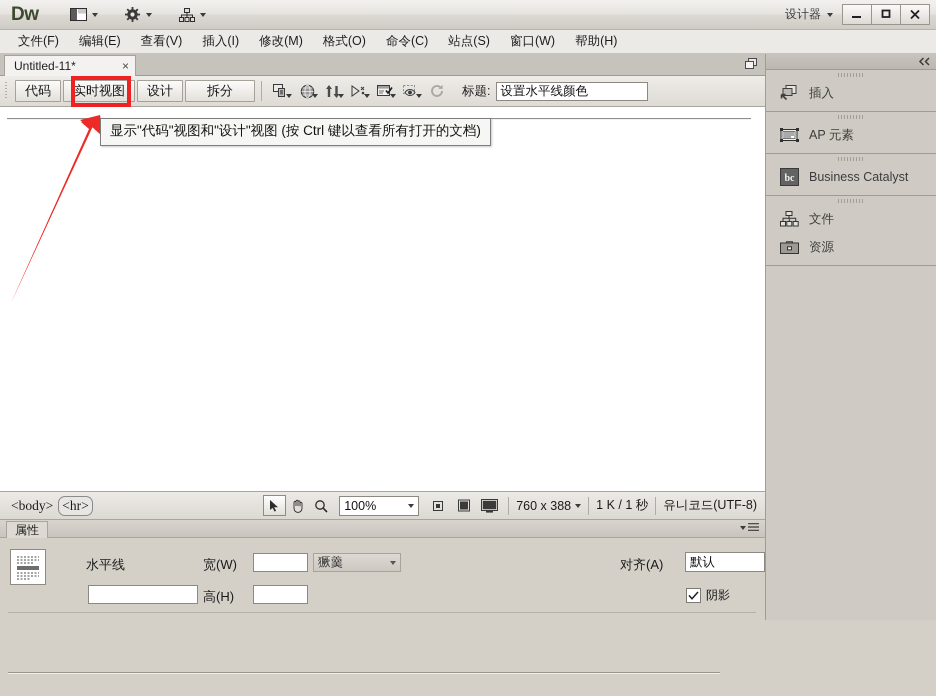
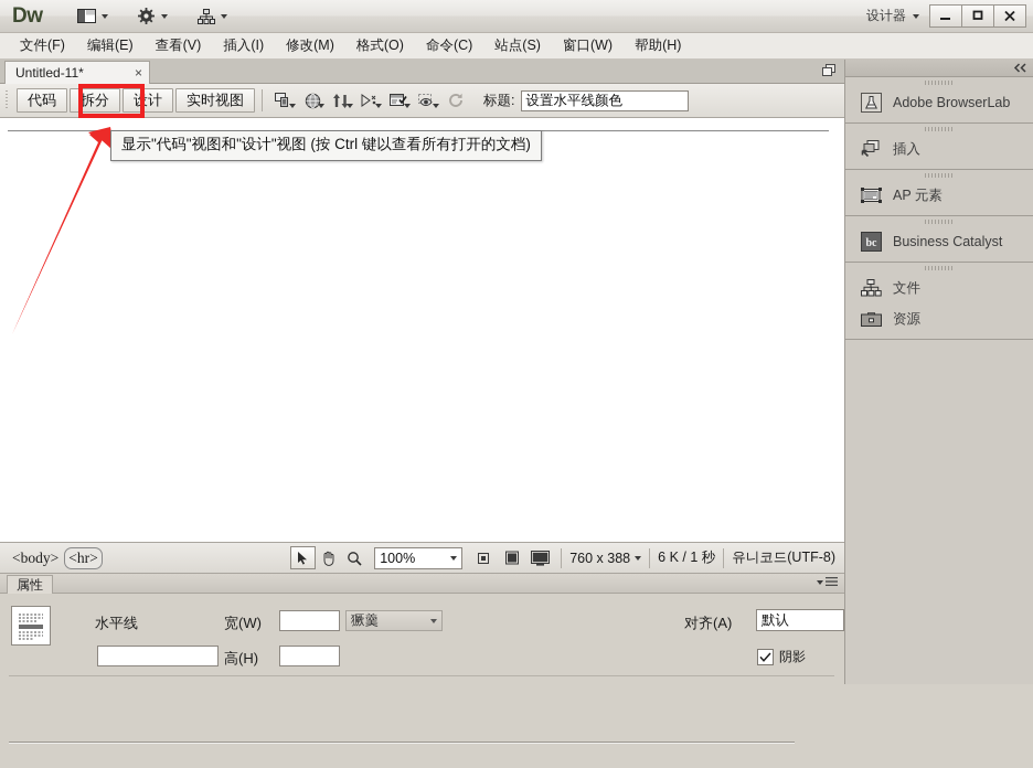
  Dw
  设计器
  文件(F)
  编辑(E)
  查看(V)
  插入(I)
  修改(M)
  格式(O)
  命令(C)
  站点(S)
  窗口(W)
  帮助(H)
  Untitled-11*
  ×
  代码
- 实时视图
+ 拆分
  设计
- 拆分
+ 实时视图
  标题:
  设置水平线颜色
  显示"代码"视图和"设计"视图 (按 Ctrl 键以查看所有打开的文档)
  <body>
  <hr>
  100%
  760 x 388
- 1 K / 1 秒
+ 6 K / 1 秒
  유니코드(UTF-8)
  属性
  水平线
  宽(W)
  獗羹
  高(H)
  对齐(A)
  默认
  阴影
+ Adobe BrowserLab
  插入
  AP 元素
  bc
  Business Catalyst
  文件
  资源
